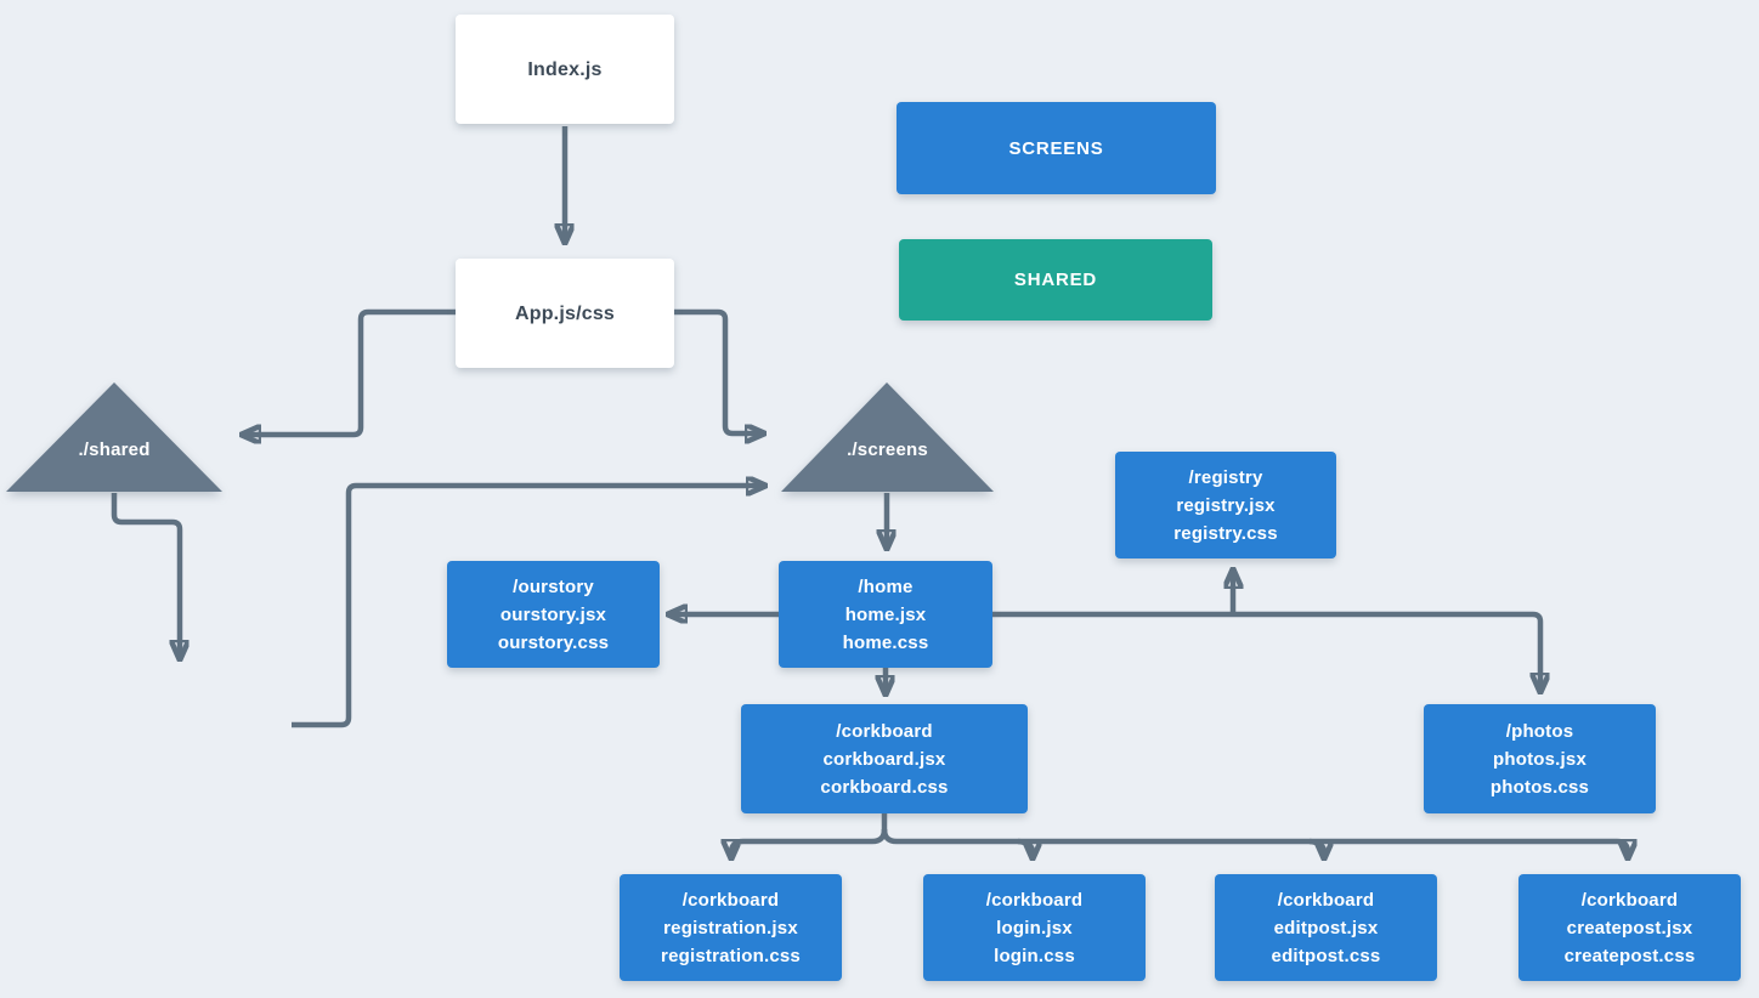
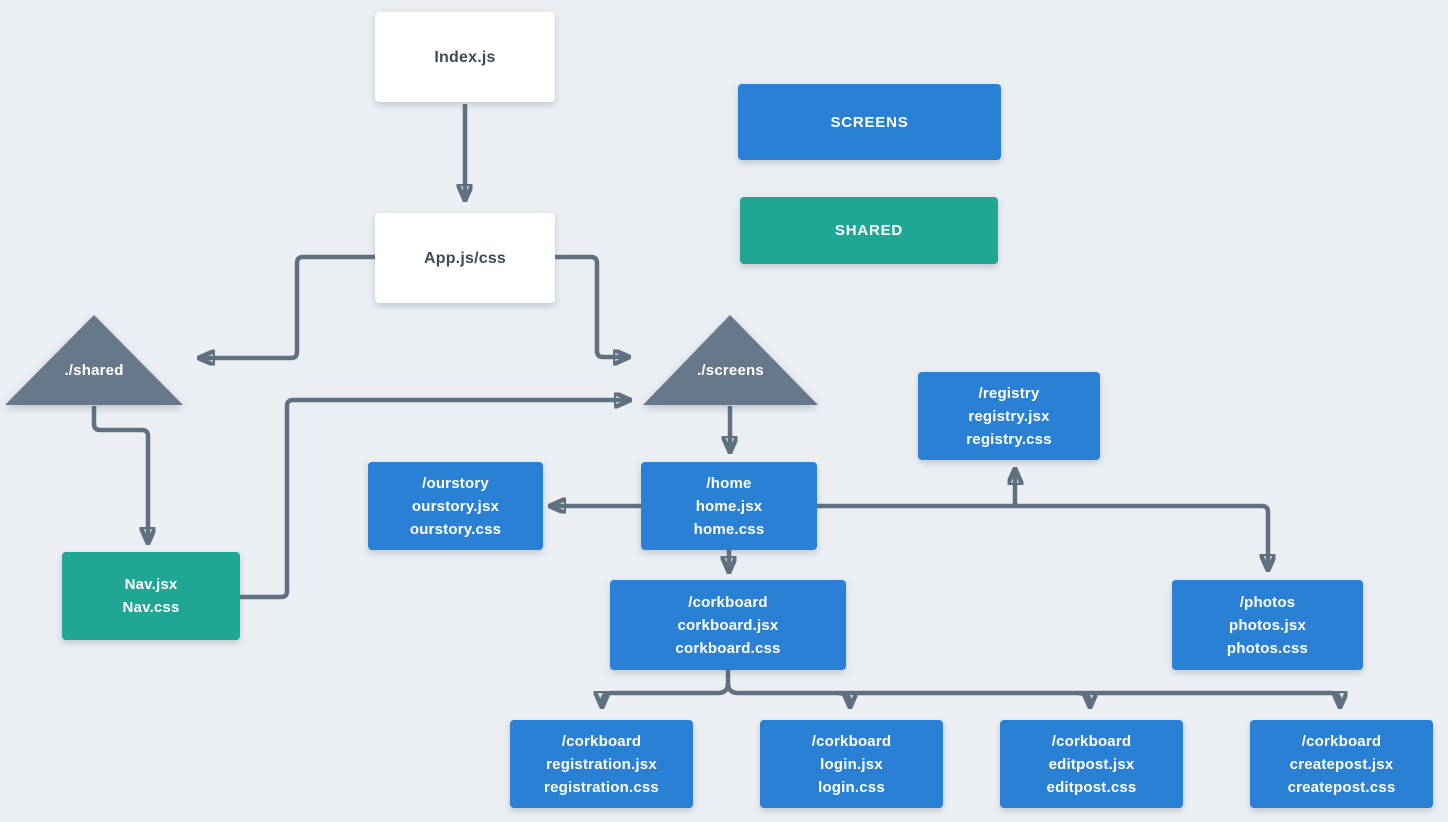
  Index.js
  App.js/css
  SCREENS
  SHARED
  ./shared
  ./screens
  /registry
  registry.jsx
  registry.css
  /ourstory
  ourstory.jsx
  ourstory.css
  /home
  home.jsx
  home.css
  /corkboard
  corkboard.jsx
  corkboard.css
  /photos
  photos.jsx
  photos.css
+ Nav.jsx
+ Nav.css
  /corkboard
  registration.jsx
  registration.css
  /corkboard
  login.jsx
  login.css
  /corkboard
  editpost.jsx
  editpost.css
  /corkboard
  createpost.jsx
  createpost.css
